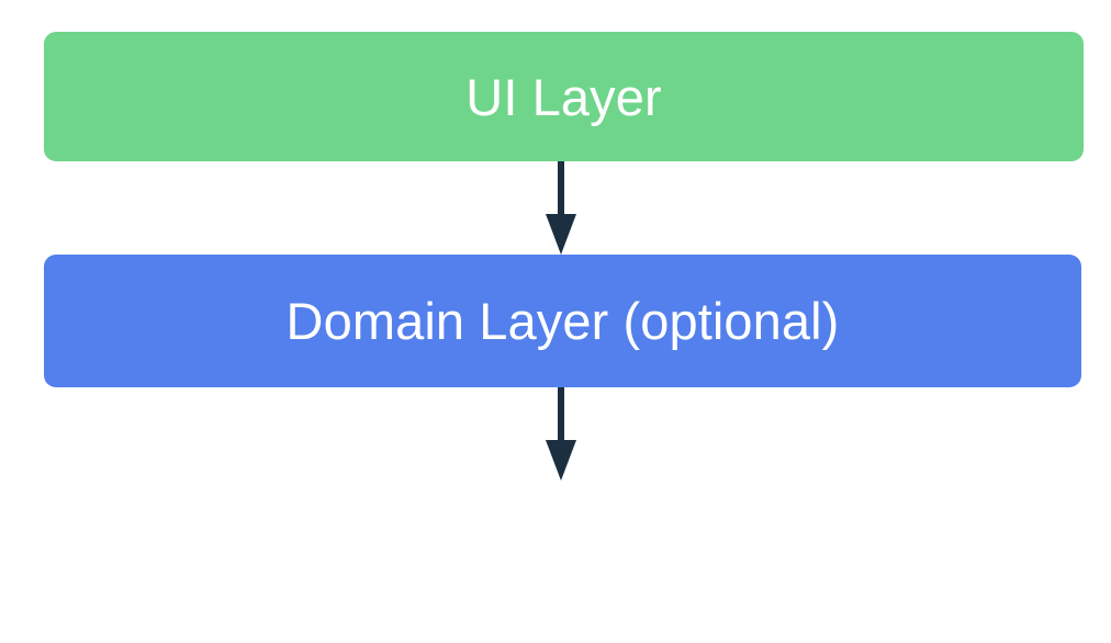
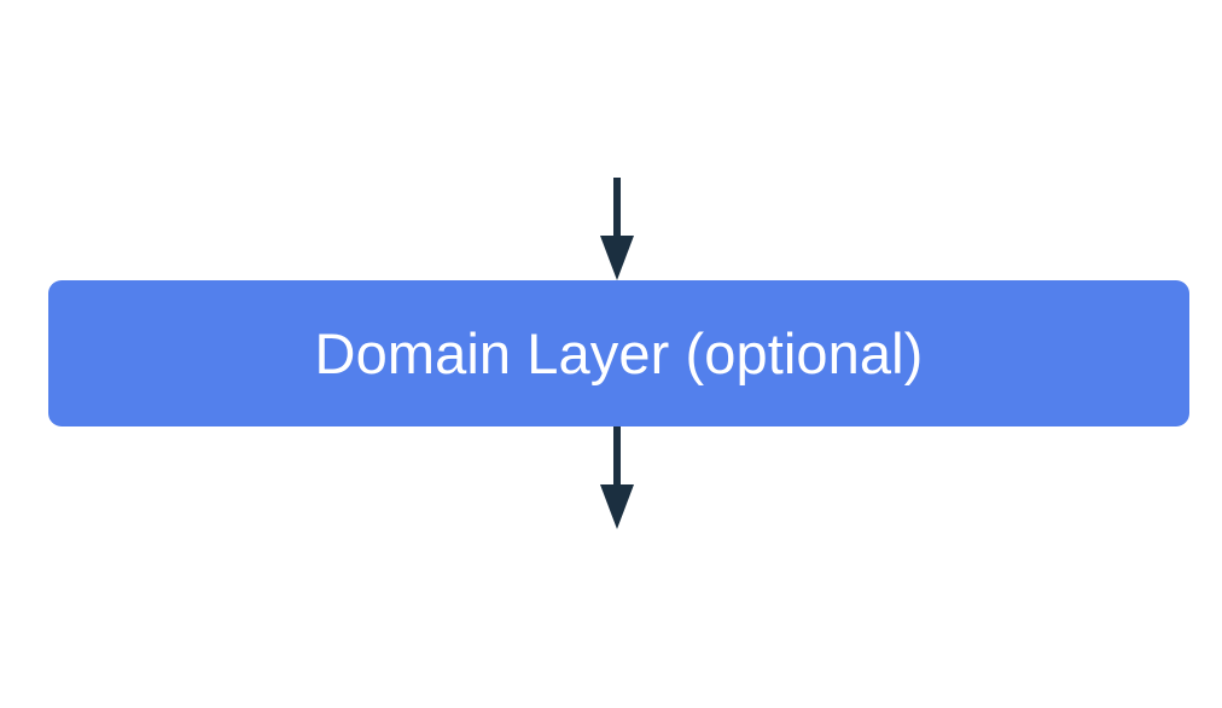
- UI Layer
  Domain Layer (optional)
